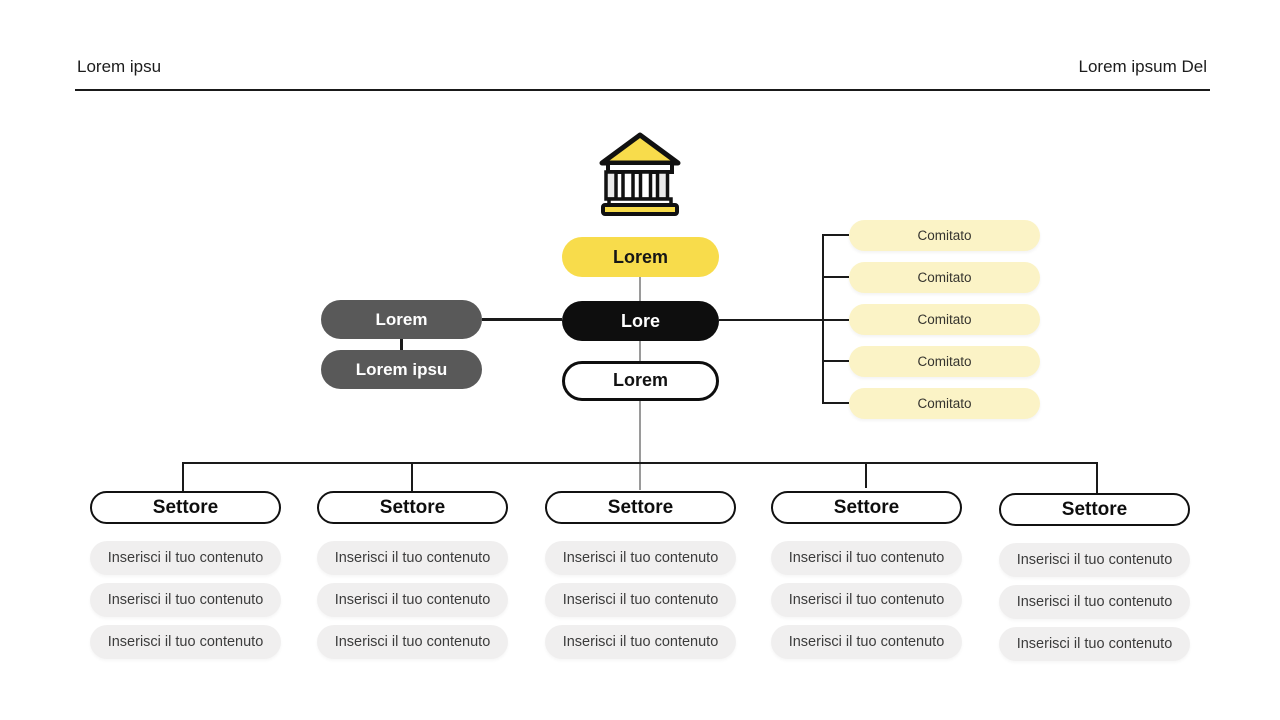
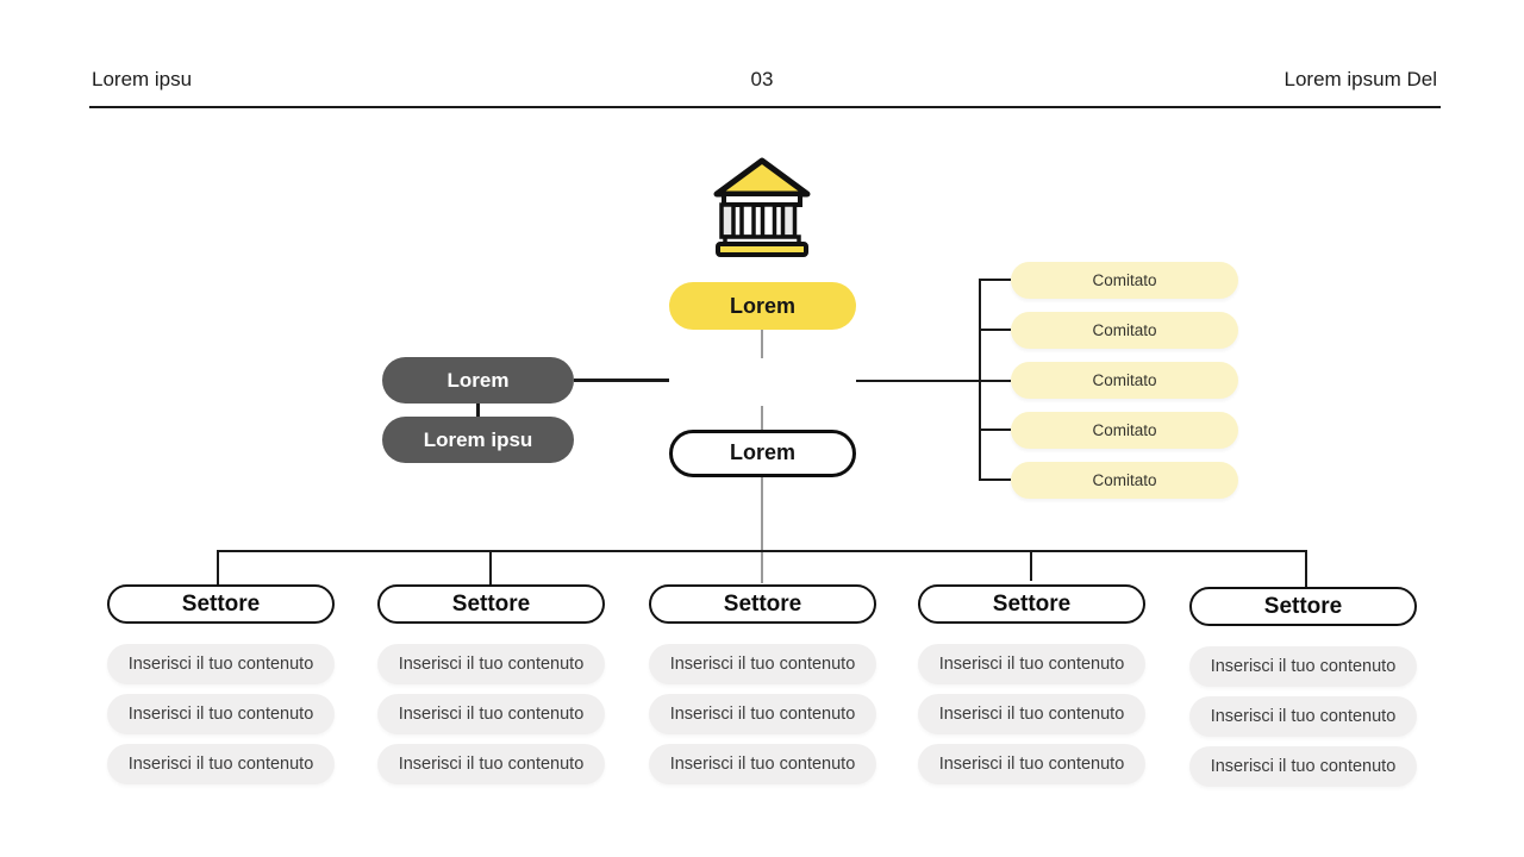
  Lorem ipsu
+ 03
  Lorem ipsum Del
  Lorem
- Lore
  Lorem
  Lorem
  Lorem ipsu
  Comitato
  Comitato
  Comitato
  Comitato
  Comitato
  Settore
  Inserisci il tuo contenuto
  Inserisci il tuo contenuto
  Inserisci il tuo contenuto
  Settore
  Inserisci il tuo contenuto
  Inserisci il tuo contenuto
  Inserisci il tuo contenuto
  Settore
  Inserisci il tuo contenuto
  Inserisci il tuo contenuto
  Inserisci il tuo contenuto
  Settore
  Inserisci il tuo contenuto
  Inserisci il tuo contenuto
  Inserisci il tuo contenuto
  Settore
  Inserisci il tuo contenuto
  Inserisci il tuo contenuto
  Inserisci il tuo contenuto
